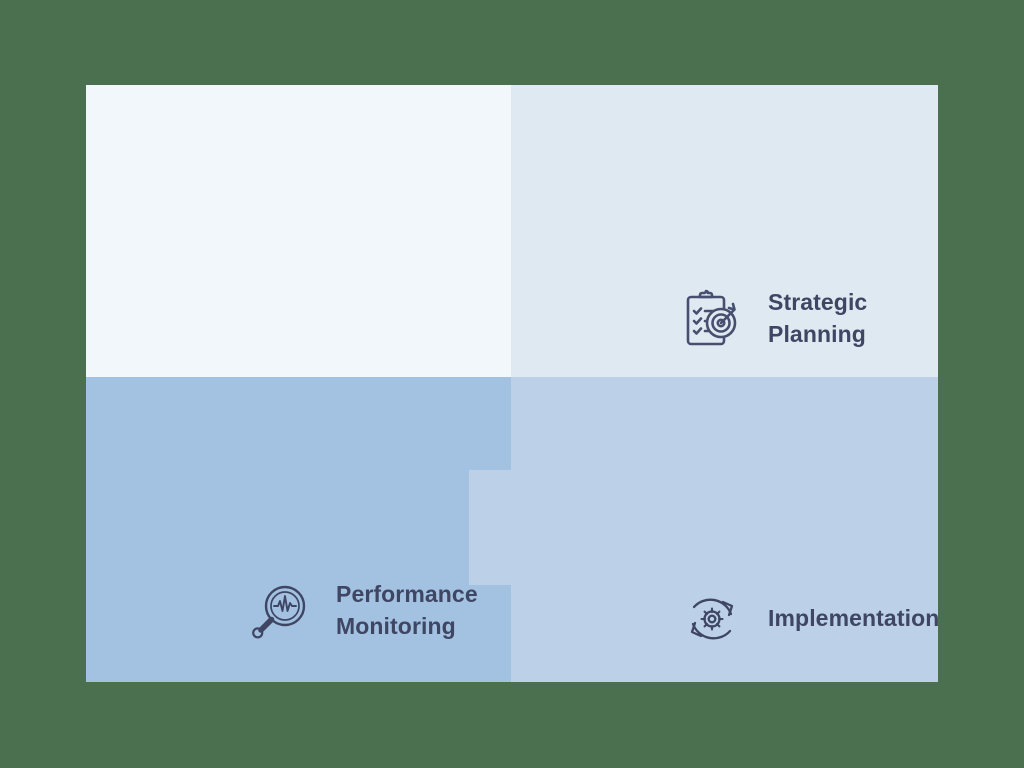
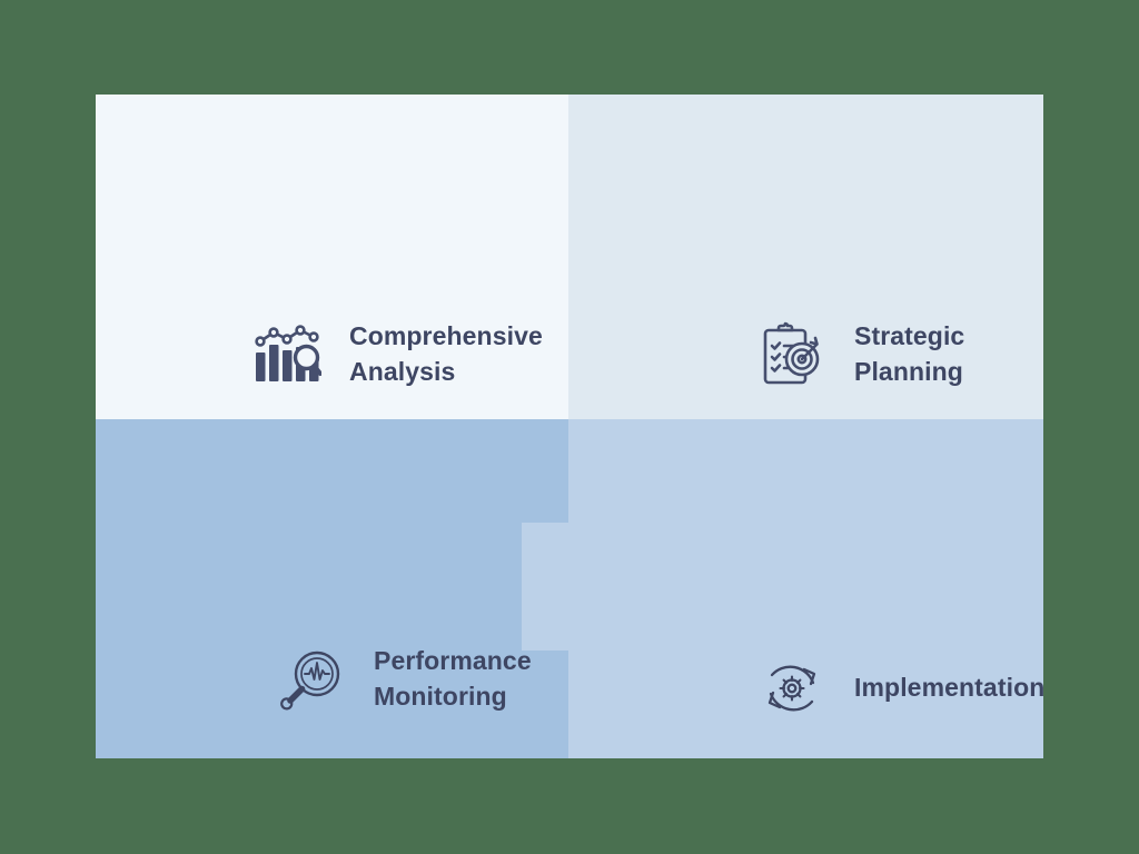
+ Comprehensive
+ Analysis
  Strategic
  Planning
  Performance
  Monitoring
  Implementation
